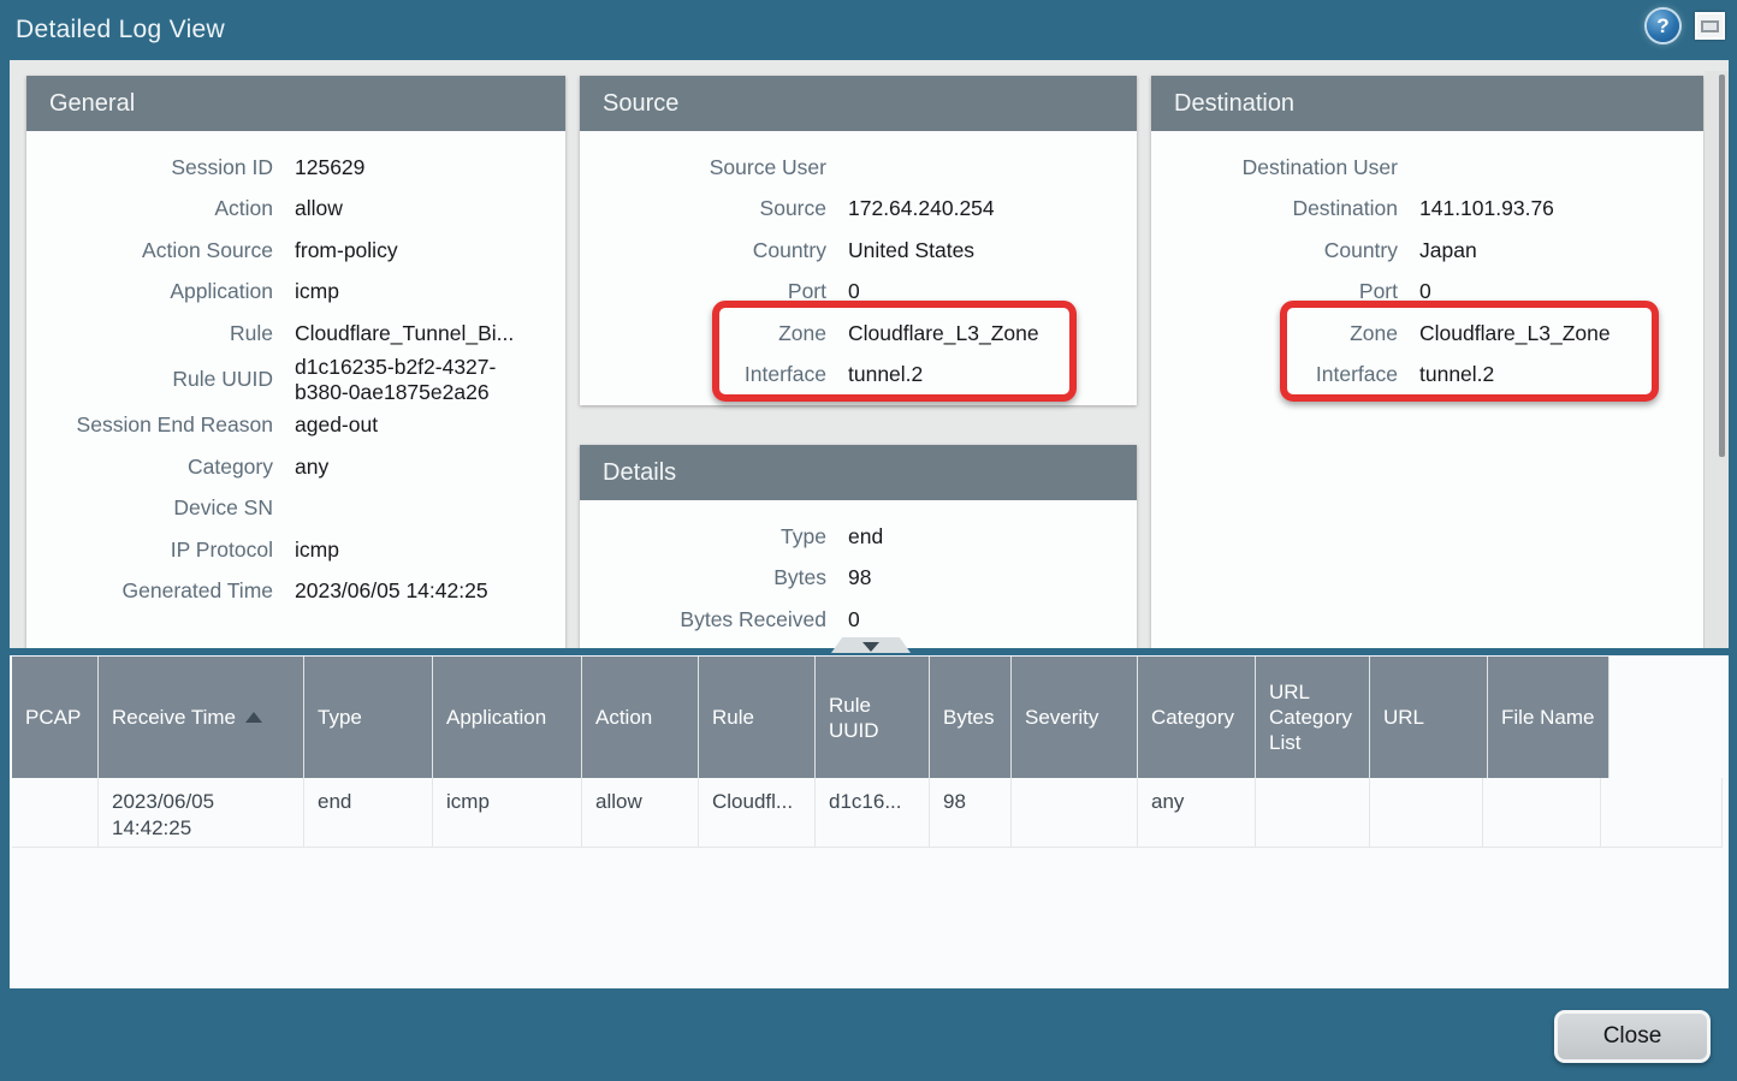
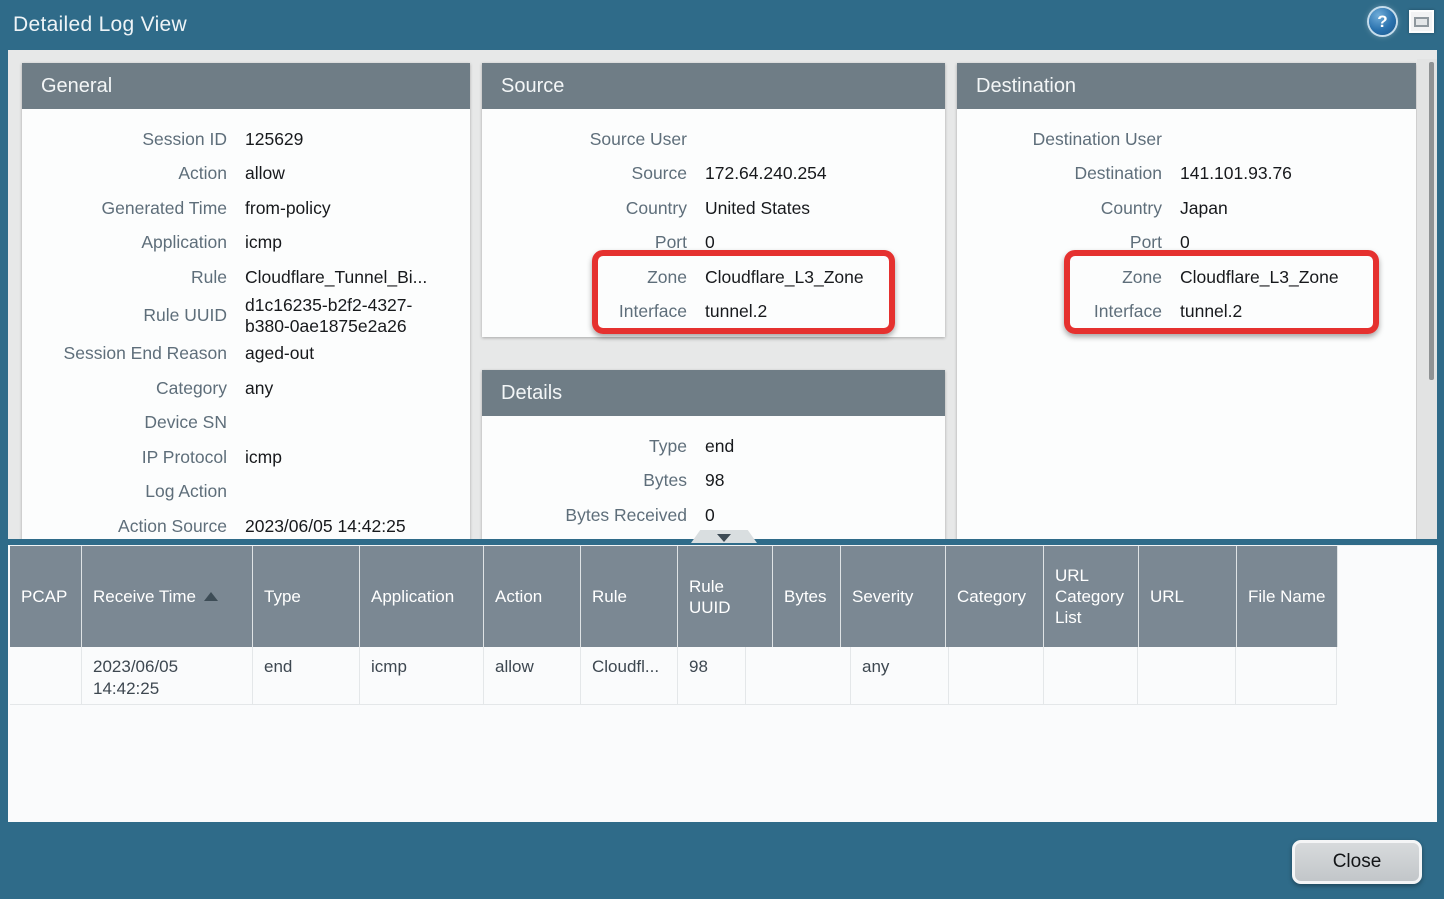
  Detailed Log View
  ?
  General
  Session ID
  125629
  Action
  allow
- Action Source
+ Generated Time
  from-policy
  Application
  icmp
  Rule
  Cloudflare_Tunnel_Bi...
  Rule UUID
  d1c16235-b2f2-4327-b380-0ae1875e2a26
  Session End Reason
  aged-out
  Category
  any
  Device SN
  IP Protocol
  icmp
+ Log Action
- Generated Time
+ Action Source
  2023/06/05 14:42:25
  Source
  Source User
  Source
  172.64.240.254
  Country
  United States
  Port
  0
  Zone
  Cloudflare_L3_Zone
  Interface
  tunnel.2
  Details
  Type
  end
  Bytes
  98
  Bytes Received
  0
  Destination
  Destination User
  Destination
  141.101.93.76
  Country
  Japan
  Port
  0
  Zone
  Cloudflare_L3_Zone
  Interface
  tunnel.2
  PCAP
  Receive Time
  Type
  Application
  Action
  Rule
  Rule UUID
  Bytes
  Severity
  Category
  URL Category List
  URL
  File Name
  2023/06/05 14:42:25
  end
  icmp
  allow
  Cloudfl...
- d1c16...
  98
  any
  Close
